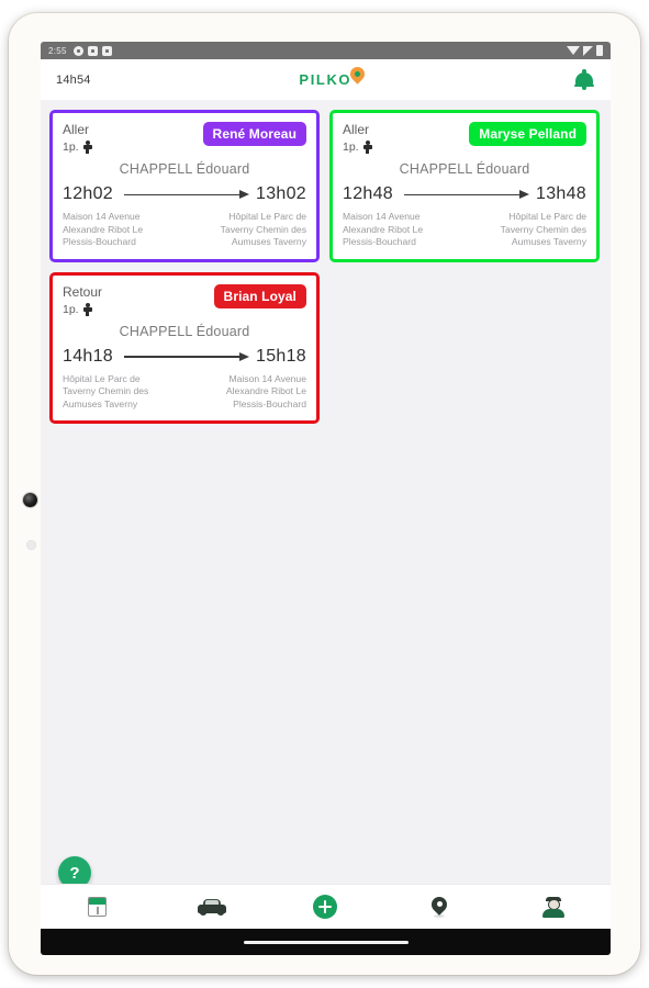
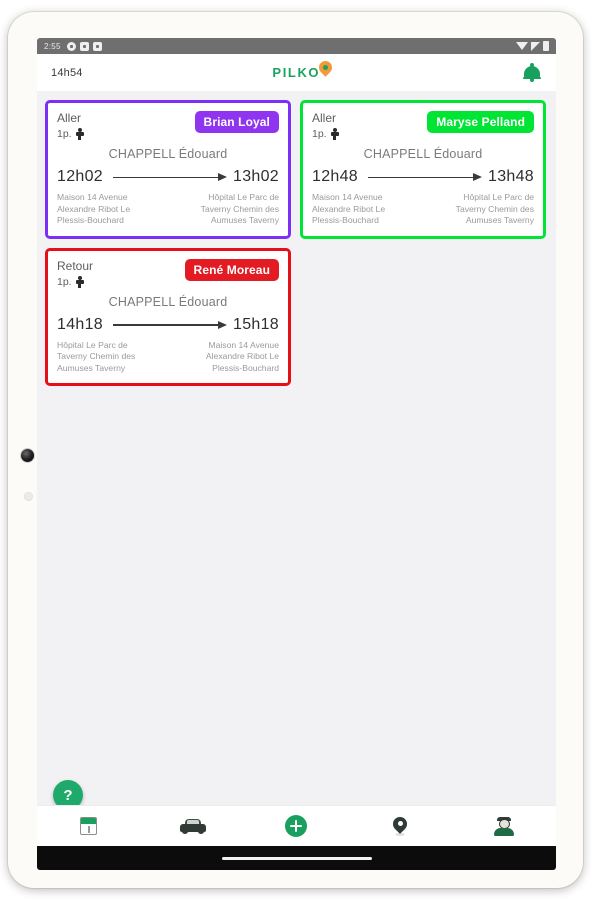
  2:55
  14h54
  PILKO
  Aller
  1p.
- René Moreau
+ Brian Loyal
  CHAPPELL Édouard
  12h02
  13h02
  Maison 14 Avenue Alexandre Ribot Le Plessis-Bouchard
  Hôpital Le Parc de Taverny Chemin des Aumuses Taverny
  Aller
  1p.
  Maryse Pelland
  CHAPPELL Édouard
  12h48
  13h48
  Maison 14 Avenue Alexandre Ribot Le Plessis-Bouchard
  Hôpital Le Parc de Taverny Chemin des Aumuses Taverny
  Retour
  1p.
- Brian Loyal
+ René Moreau
  CHAPPELL Édouard
  14h18
  15h18
  Hôpital Le Parc de Taverny Chemin des Aumuses Taverny
  Maison 14 Avenue Alexandre Ribot Le Plessis-Bouchard
  ?
